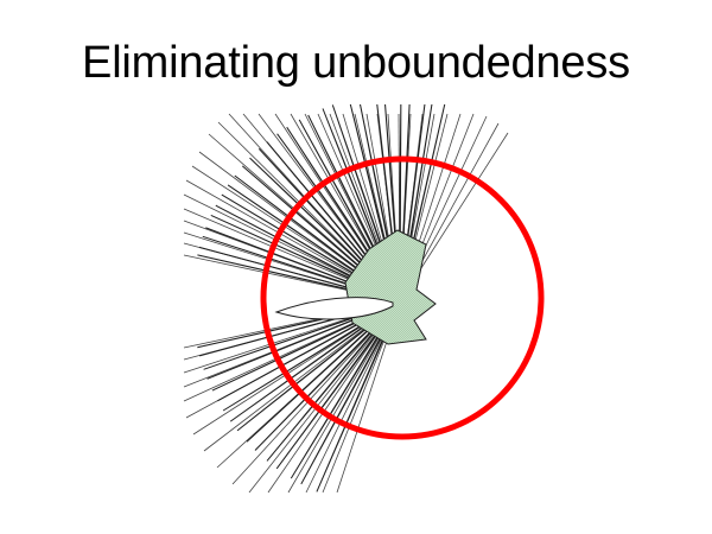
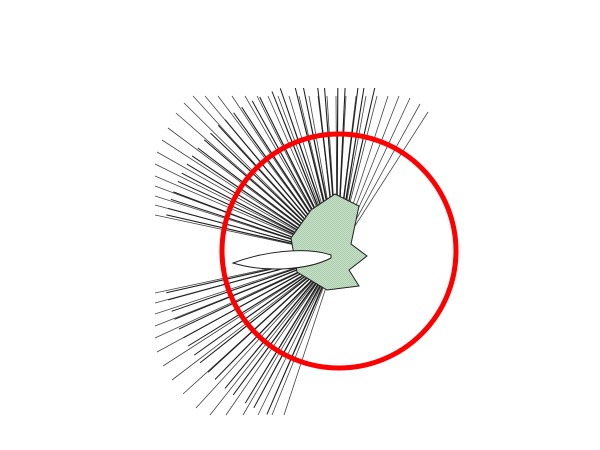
- Eliminating unboundedness
